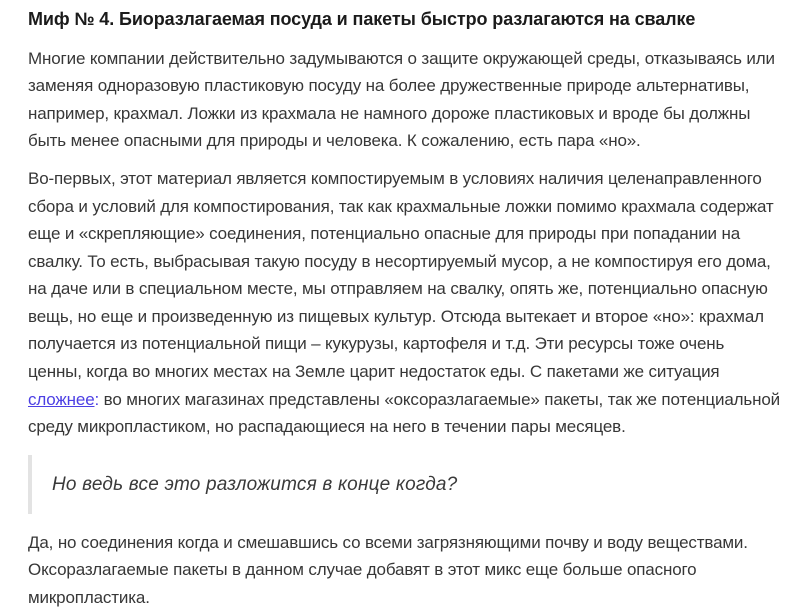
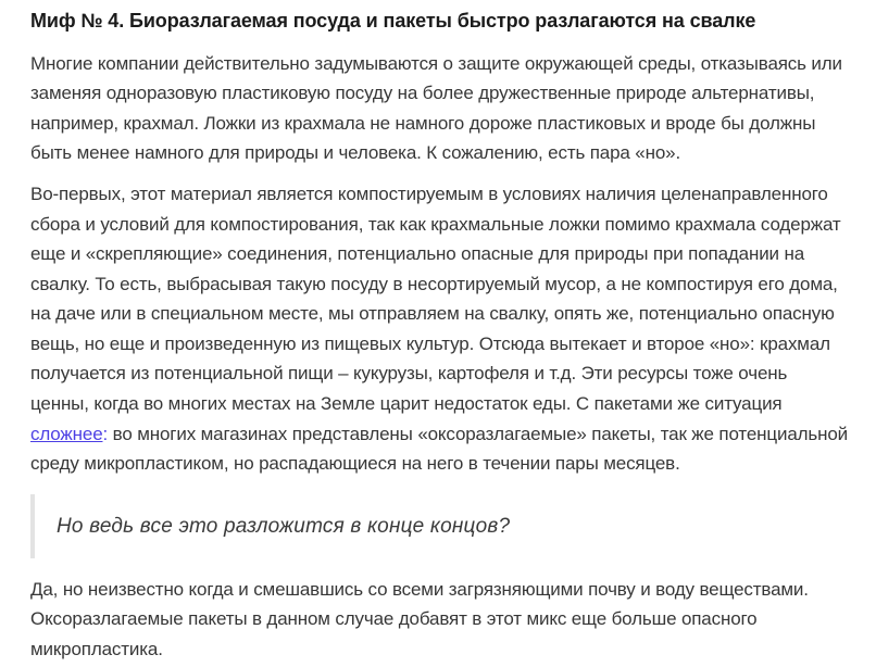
  Миф № 4. Биоразлагаемая посуда и пакеты быстро разлагаются на свалке
- Многие компании действительно задумываются о защите окружающей среды, отказываясь или заменяя одноразовую пластиковую посуду на более дружественные природе альтернативы, например, крахмал. Ложки из крахмала не намного дороже пластиковых и вроде бы должны быть менее опасными для природы и человека. К сожалению, есть пара «но».
+ Многие компании действительно задумываются о защите окружающей среды, отказываясь или заменяя одноразовую пластиковую посуду на более дружественные природе альтернативы, например, крахмал. Ложки из крахмала не намного дороже пластиковых и вроде бы должны быть менее намного для природы и человека. К сожалению, есть пара «но».
  Во-первых, этот материал является компостируемым в условиях наличия целенаправленного сбора и условий для компостирования, так как крахмальные ложки помимо крахмала содержат еще и «скрепляющие» соединения, потенциально опасные для природы при попадании на свалку. То есть, выбрасывая такую посуду в несортируемый мусор, а не компостируя его дома, на даче или в специальном месте, мы отправляем на свалку, опять же, потенциально опасную вещь, но еще и произведенную из пищевых культур. Отсюда вытекает и второе «но»: крахмал получается из потенциальной пищи – кукурузы, картофеля и т.д. Эти ресурсы тоже очень ценны, когда во многих местах на Земле царит недостаток еды. С пакетами же ситуация сложнее: во многих магазинах представлены «оксоразлагаемые» пакеты, так же потенциальной среду микропластиком, но распадающиеся на него в течении пары месяцев.
- Но ведь все это разложится в конце когда?
+ Но ведь все это разложится в конце концов?
- Да, но соединения когда и смешавшись со всеми загрязняющими почву и воду веществами. Оксоразлагаемые пакеты в данном случае добавят в этот микс еще больше опасного микропластика.
+ Да, но неизвестно когда и смешавшись со всеми загрязняющими почву и воду веществами. Оксоразлагаемые пакеты в данном случае добавят в этот микс еще больше опасного микропластика.
